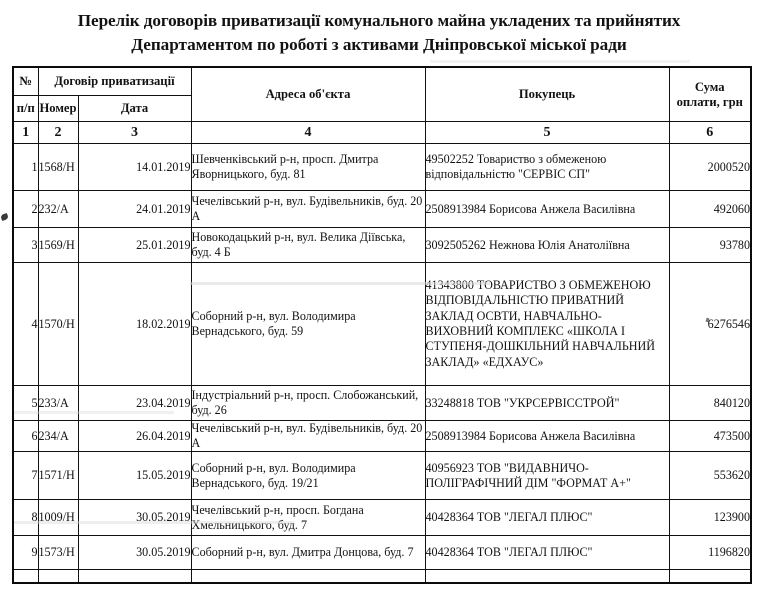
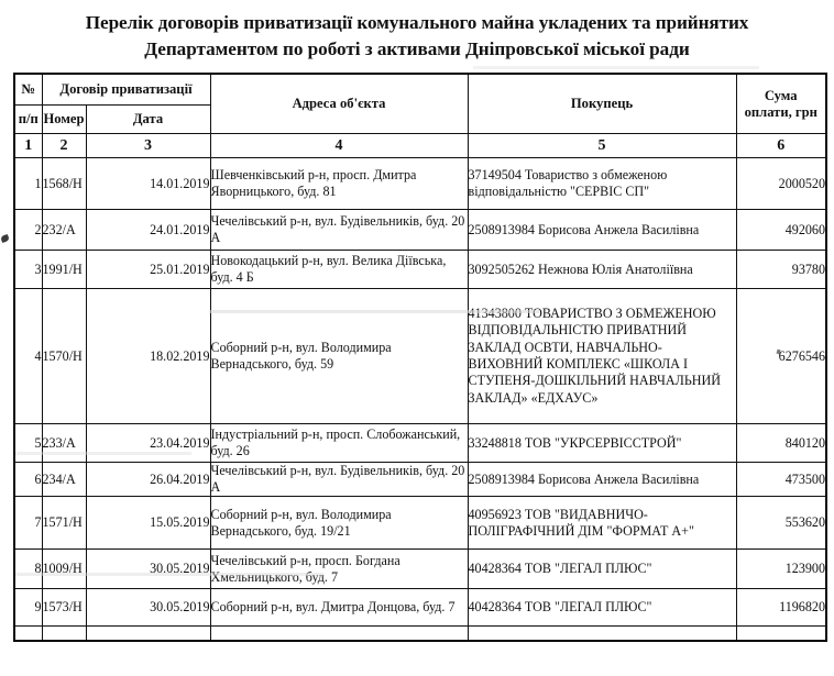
  Перелік договорів приватизації комунального майна укладених та прийнятих
  Департаментом по роботі з активами Дніпровської міської ради
  №	Договір приватизації	Адреса об'єкта	Покупець	Сума оплати, грн
  п/п	Номер	Дата
  1	2	3	4	5	6
- 1	1568/Н	14.01.2019	Шевченківський р-н, просп. Дмитра Яворницького, буд. 81	49502252 Товариство з обмеженою відповідальністю "СЕРВІС СП"	2000520
+ 1	1568/Н	14.01.2019	Шевченківський р-н, просп. Дмитра Яворницького, буд. 81	37149504 Товариство з обмеженою відповідальністю "СЕРВІС СП"	2000520
  2	232/А	24.01.2019	Чечелівський р-н, вул. Будівельників, буд. 20 А	2508913984 Борисова Анжела Василівна	492060
- 3	1569/Н	25.01.2019	Новокодацький р-н, вул. Велика Діївська, буд. 4 Б	3092505262 Нежнова Юлія Анатоліївна	93780
+ 3	1991/Н	25.01.2019	Новокодацький р-н, вул. Велика Діївська, буд. 4 Б	3092505262 Нежнова Юлія Анатоліївна	93780
  4	1570/Н	18.02.2019	Соборний р-н, вул. Володимира Вернадського, буд. 59	41343800 ТОВАРИСТВО З ОБМЕЖЕНОЮ ВІДПОВІДАЛЬНІСТЮ ПРИВАТНИЙ ЗАКЛАД ОСВТИ, НАВЧАЛЬНО-ВИХОВНИЙ КОМПЛЕКС «ШКОЛА І СТУПЕНЯ-ДОШКІЛЬНИЙ НАВЧАЛЬНИЙ ЗАКЛАД» «ЕДХАУС»	6276546
  5	233/А	23.04.2019	Індустріальний р-н, просп. Слобожанський, буд. 26	33248818 ТОВ "УКРСЕРВІССТРОЙ"	840120
  6	234/А	26.04.2019	Чечелівський р-н, вул. Будівельників, буд. 20 А	2508913984 Борисова Анжела Василівна	473500
  7	1571/Н	15.05.2019	Соборний р-н, вул. Володимира Вернадського, буд. 19/21	40956923 ТОВ "ВИДАВНИЧО-ПОЛІГРАФІЧНИЙ ДІМ "ФОРМАТ А+"	553620
  8	1009/Н	30.05.2019	Чечелівський р-н, просп. Богдана Хмельницького, буд. 7	40428364 ТОВ "ЛЕГАЛ ПЛЮС"	123900
  9	1573/Н	30.05.2019	Соборний р-н, вул. Дмитра Донцова, буд. 7	40428364 ТОВ "ЛЕГАЛ ПЛЮС"	1196820
